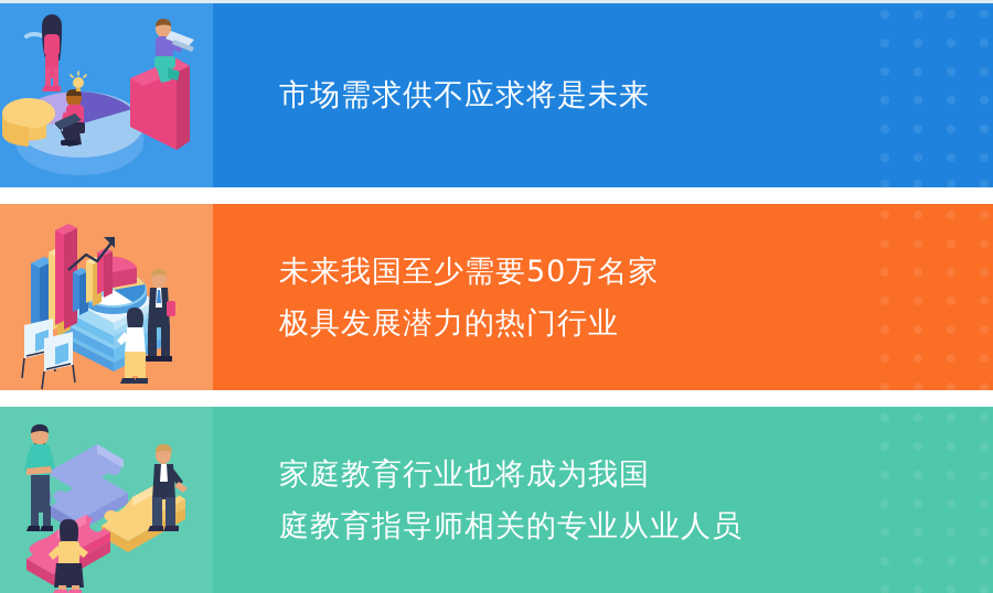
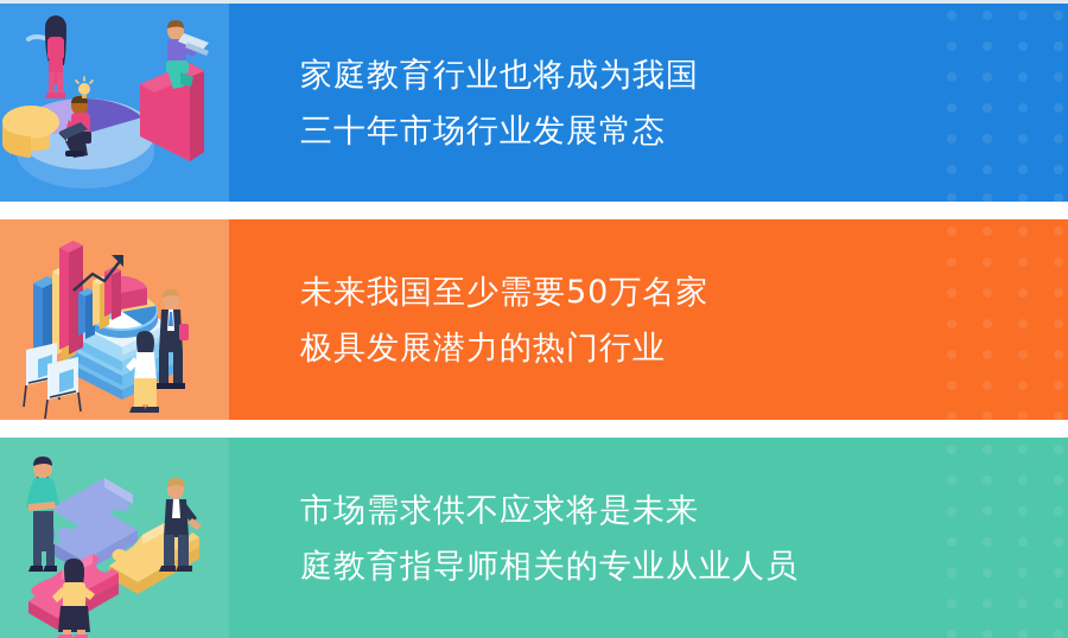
- 市场需求供不应求将是未来
+ 家庭教育行业也将成为我国
+ 三十年市场行业发展常态
  未来我国至少需要50万名家
  极具发展潜力的热门行业
- 家庭教育行业也将成为我国
+ 市场需求供不应求将是未来
  庭教育指导师相关的专业从业人员
